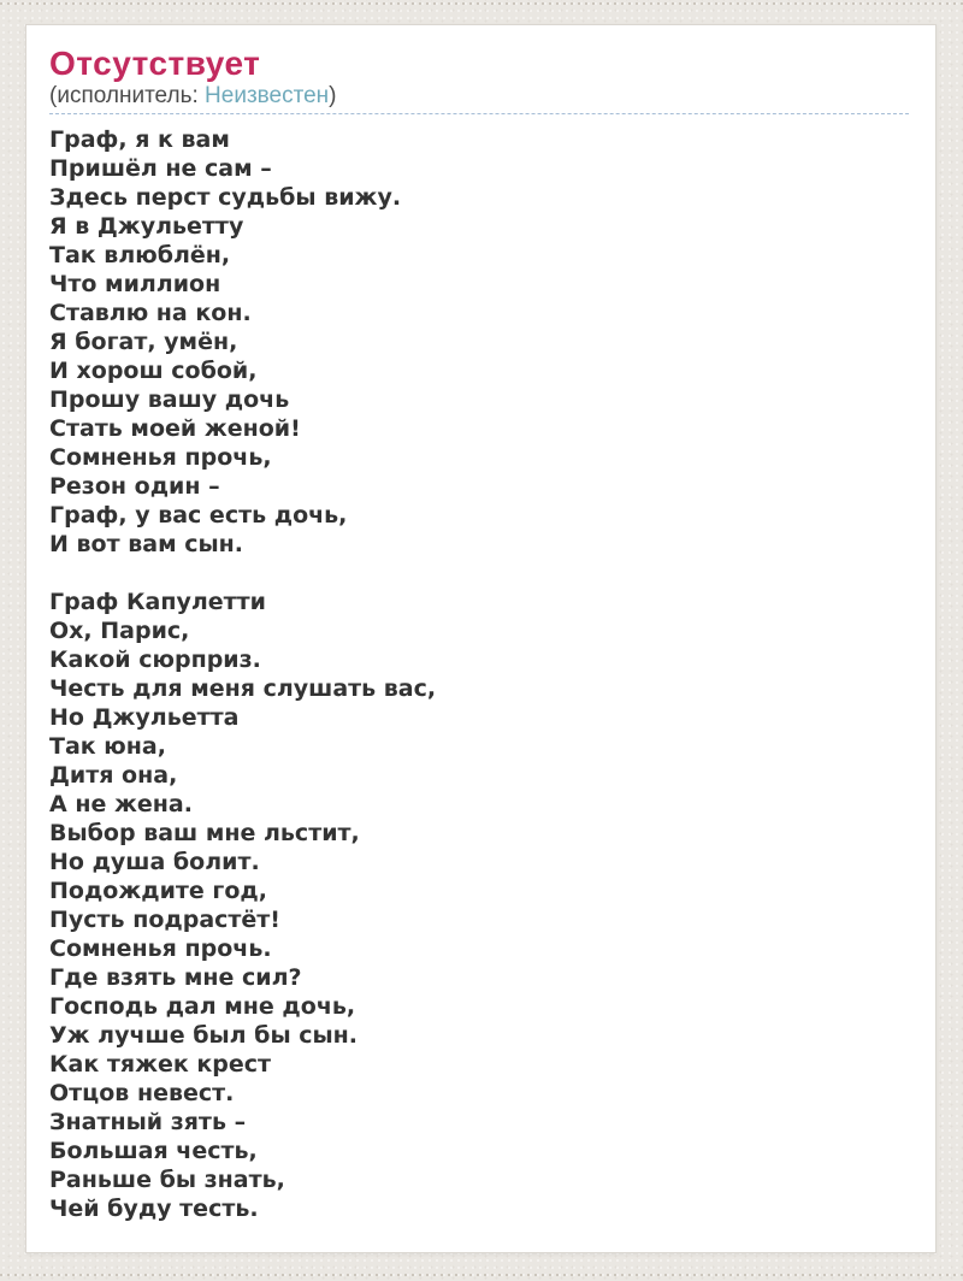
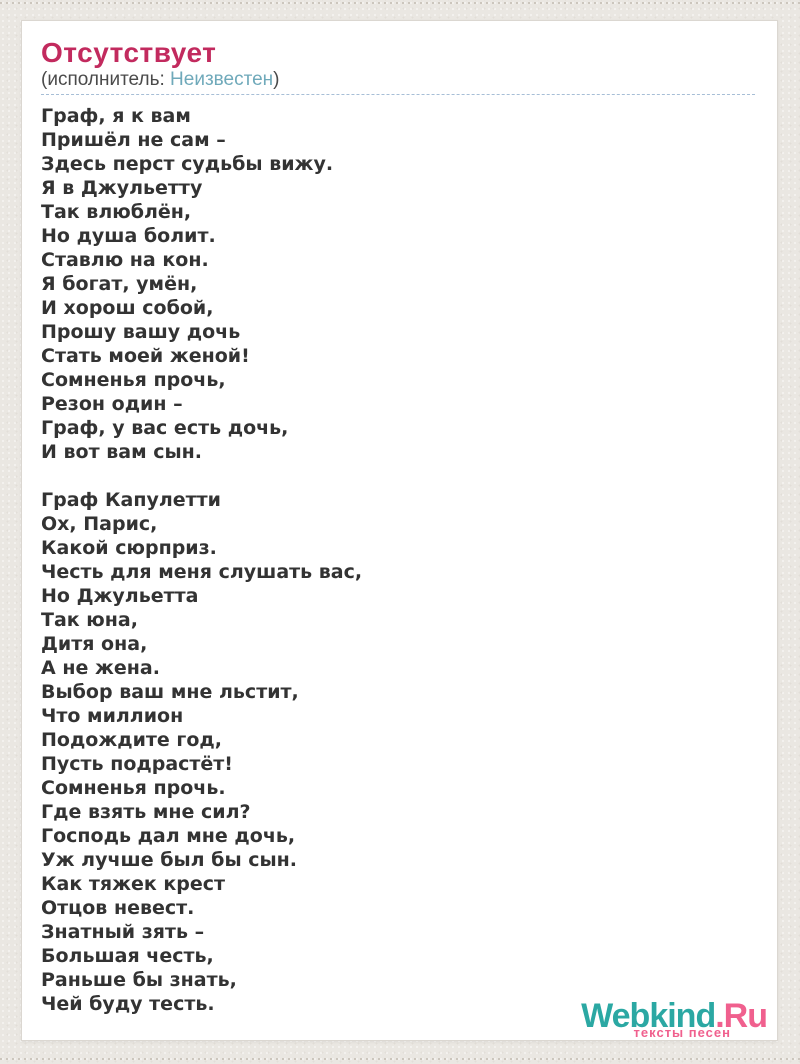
  Отсутствует
  (исполнитель: Неизвестен)
  Граф, я к вам
  Пришёл не сам –
  Здесь перст судьбы вижу.
  Я в Джульетту
  Так влюблён,
- Что миллион
+ Но душа болит.
  Ставлю на кон.
  Я богат, умён,
  И хорош собой,
  Прошу вашу дочь
  Стать моей женой!
  Сомненья прочь,
  Резон один –
  Граф, у вас есть дочь,
  И вот вам сын.
  Граф Капулетти
  Ох, Парис,
  Какой сюрприз.
  Честь для меня слушать вас,
  Но Джульетта
  Так юна,
  Дитя она,
  А не жена.
  Выбор ваш мне льстит,
- Но душа болит.
+ Что миллион
  Подождите год,
  Пусть подрастёт!
  Сомненья прочь.
  Где взять мне сил?
  Господь дал мне дочь,
  Уж лучше был бы сын.
  Как тяжек крест
  Отцов невест.
  Знатный зять –
  Большая честь,
  Раньше бы знать,
  Чей буду тесть.
+ Webkind.Ru
+ тексты песен
